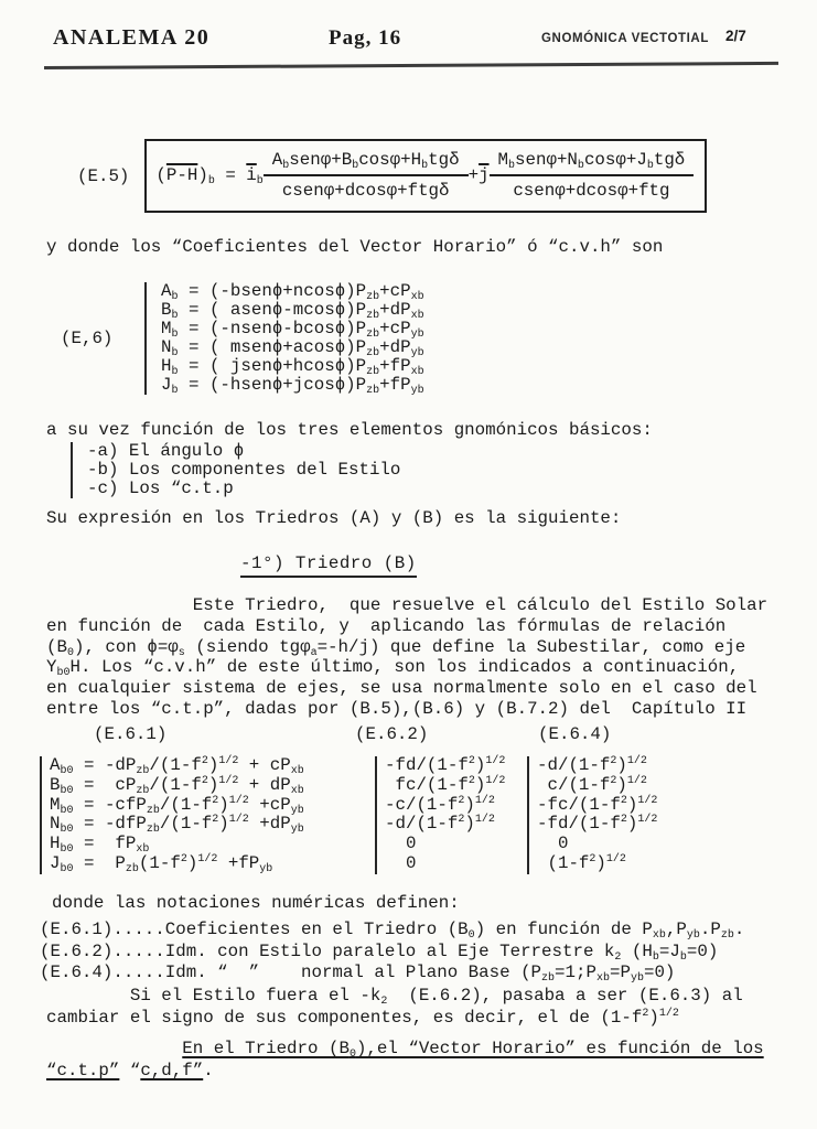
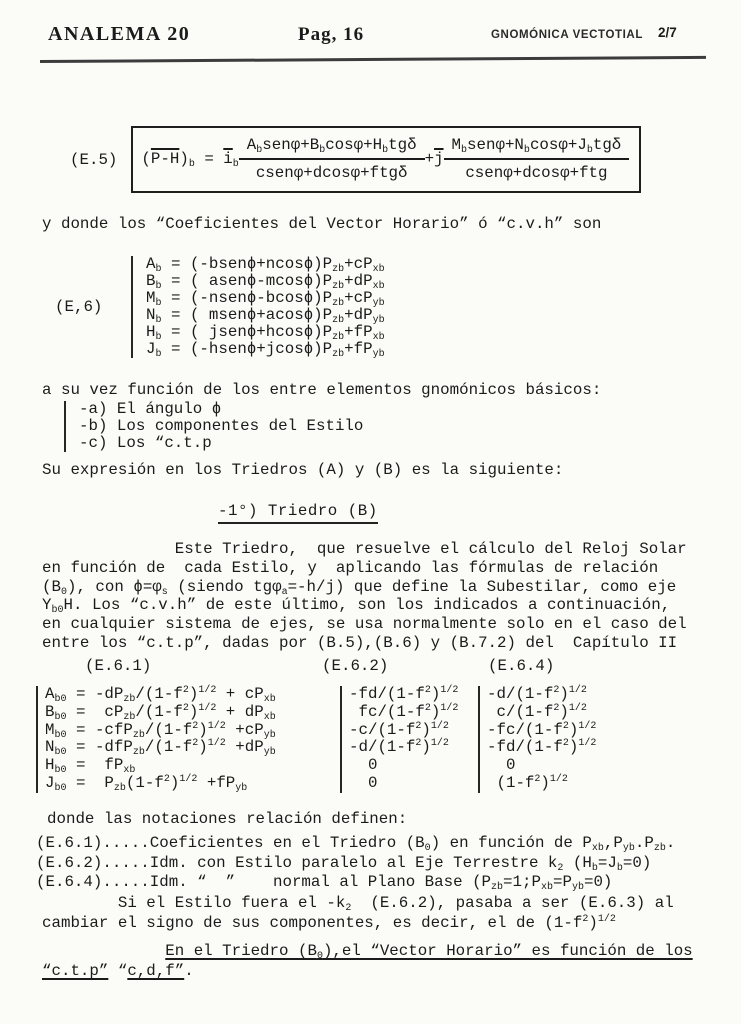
  ANALEMA 20
  Pag, 16
  GNOMÓNICA VECTOTIAL
  2/7
  (E.5)
  (P-H)b = ib
  Absenφ+Bbcosφ+Hbtgδ
  csenφ+dcosφ+ftgδ
  +j
  Mbsenφ+Nbcosφ+Jbtgδ
  csenφ+dcosφ+ftg
  y donde los “Coeficientes del Vector Horario” ó “c.v.h” son
  (E,6)
  Ab = (-bsenϕ+ncosϕ)Pzb+cPxb
  Bb = ( asenϕ-mcosϕ)Pzb+dPxb
  Mb = (-nsenϕ-bcosϕ)Pzb+cPyb
  Nb = ( msenϕ+acosϕ)Pzb+dPyb
  Hb = ( jsenϕ+hcosϕ)Pzb+fPxb
  Jb = (-hsenϕ+jcosϕ)Pzb+fPyb
- a su vez función de los tres elementos gnomónicos básicos:
+ a su vez función de los entre elementos gnomónicos básicos:
  -a) El ángulo ϕ
  -b) Los componentes del Estilo
  -c) Los “c.t.p
  Su expresión en los Triedros (A) y (B) es la siguiente:
  -1°) Triedro (B)
- Este Triedro, que resuelve el cálculo del Estilo Solar
+ Este Triedro, que resuelve el cálculo del Reloj Solar
  en función de cada Estilo, y aplicando las fórmulas de relación
  (B0), con ϕ=φs (siendo tgφa=-h/j) que define la Subestilar, como eje
  Yb0H. Los “c.v.h” de este último, son los indicados a continuación,
  en cualquier sistema de ejes, se usa normalmente solo en el caso del
  entre los “c.t.p”, dadas por (B.5),(B.6) y (B.7.2) del Capítulo II
  (E.6.1)
  (E.6.2)
  (E.6.4)
  Ab0 = -dPzb/(1-f2)1/2 + cPxb
  Bb0 = cPzb/(1-f2)1/2 + dPxb
  Mb0 = -cfPzb/(1-f2)1/2 +cPyb
  Nb0 = -dfPzb/(1-f2)1/2 +dPyb
  Hb0 = fPxb
  Jb0 = Pzb(1-f2)1/2 +fPyb
  -fd/(1-f2)1/2
  fc/(1-f2)1/2
  -c/(1-f2)1/2
  -d/(1-f2)1/2
  0
  0
  -d/(1-f2)1/2
  c/(1-f2)1/2
  -fc/(1-f2)1/2
  -fd/(1-f2)1/2
  0
  (1-f2)1/2
- donde las notaciones numéricas definen:
+ donde las notaciones relación definen:
  (E.6.1).....Coeficientes en el Triedro (B0) en función de Pxb,Pyb.Pzb.
  (E.6.2).....Idm. con Estilo paralelo al Eje Terrestre k2 (Hb=Jb=0)
  (E.6.4).....Idm. “ ” normal al Plano Base (Pzb=1;Pxb=Pyb=0)
  Si el Estilo fuera el -k2 (E.6.2), pasaba a ser (E.6.3) al
  cambiar el signo de sus componentes, es decir, el de (1-f2)1/2
  En el Triedro (B0),el “Vector Horario” es función de los
  “c.t.p” “c,d,f”.
